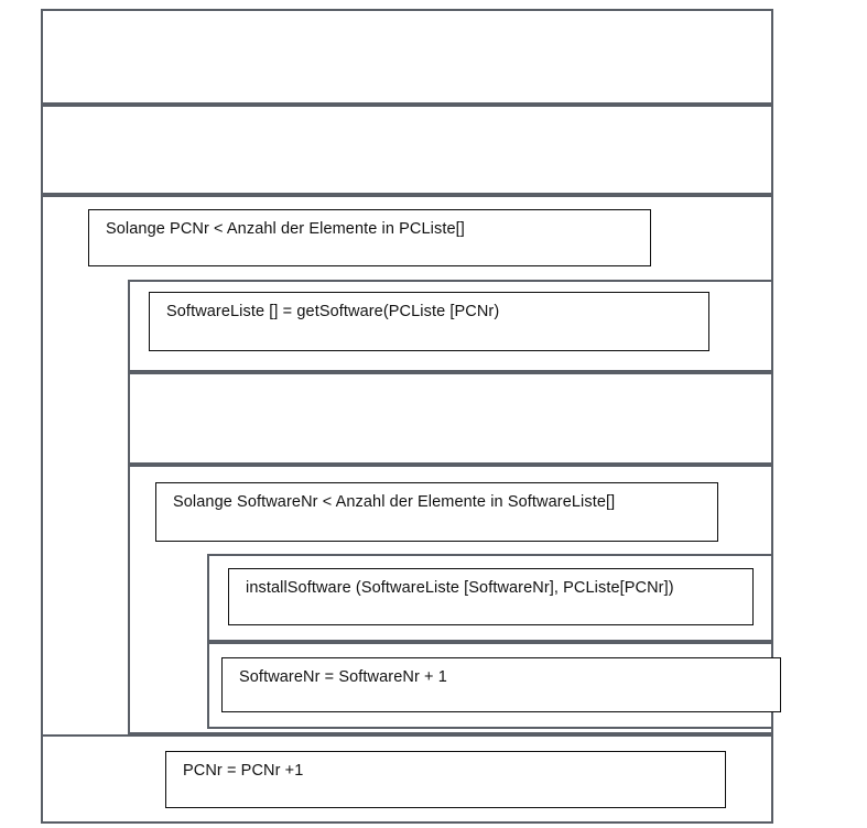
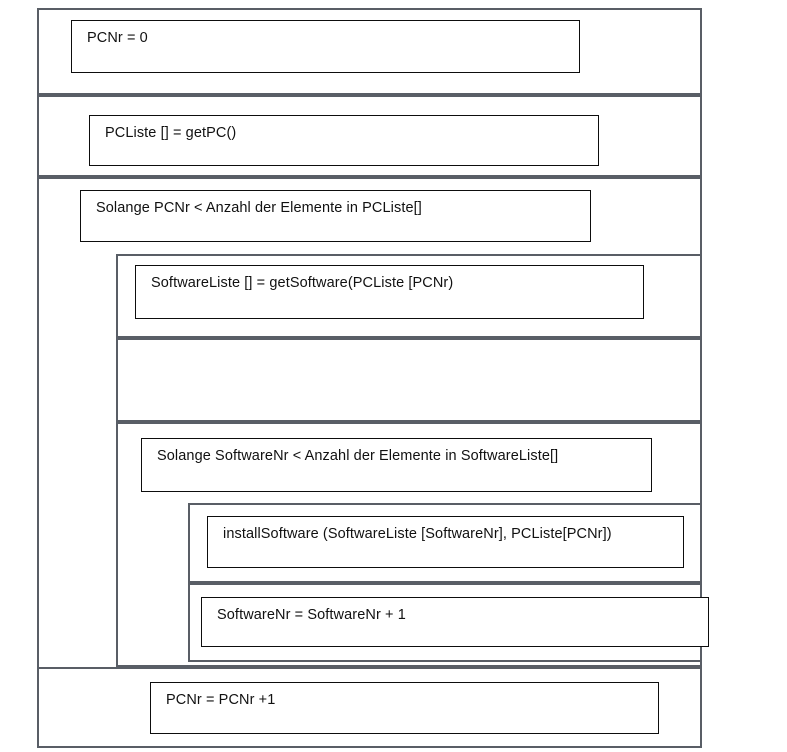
+ PCNr = 0
+ PCListe [] = getPC()
  Solange PCNr < Anzahl der Elemente in PCListe[]
  SoftwareListe [] = getSoftware(PCListe [PCNr)
  Solange SoftwareNr < Anzahl der Elemente in SoftwareListe[]
  installSoftware (SoftwareListe [SoftwareNr], PCListe[PCNr])
  SoftwareNr = SoftwareNr + 1
  PCNr = PCNr +1
